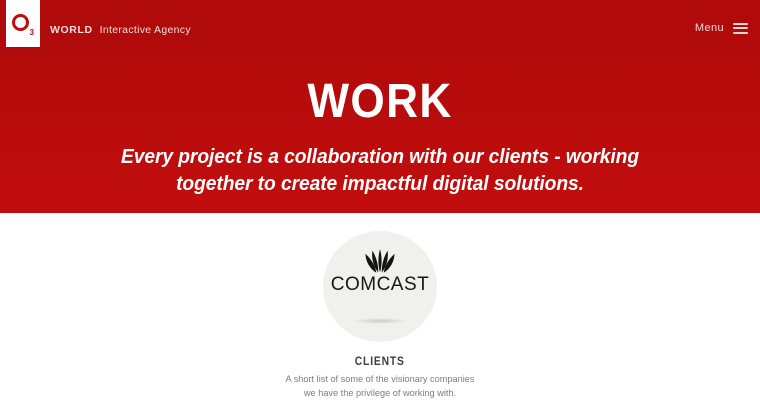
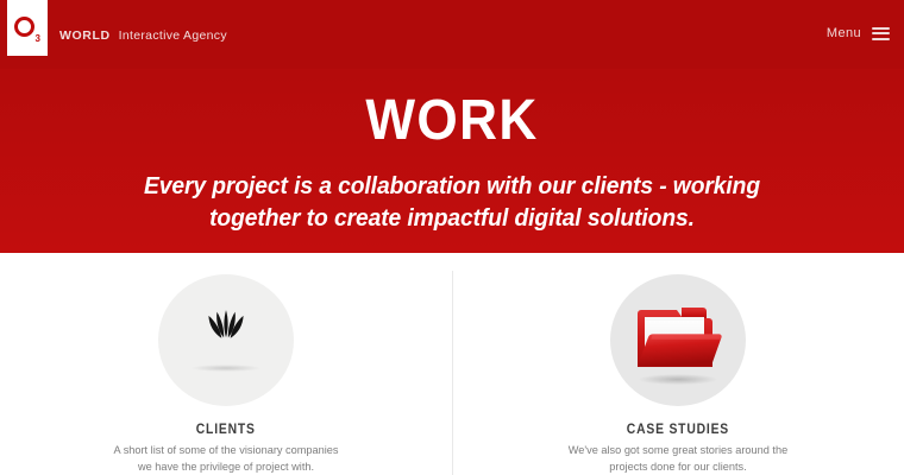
  WORK
  Every project is a collaboration with our clients - working together to create impactful digital solutions.
  3
  WORLD Interactive Agency
  Menu
- COMCAST
  CLIENTS
- A short list of some of the visionary companies we have the privilege of working with.
+ A short list of some of the visionary companies we have the privilege of project with.
+ CASE STUDIES
+ We've also got some great stories around the projects done for our clients.
